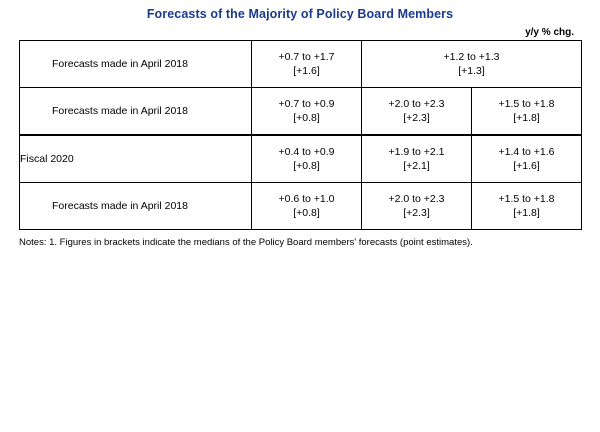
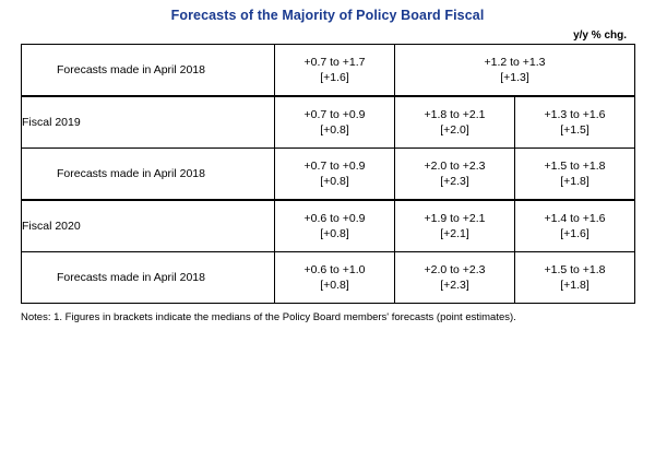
- Forecasts of the Majority of Policy Board Members
+ Forecasts of the Majority of Policy Board Fiscal
  y/y % chg.
  Forecasts made in April 2018	+0.7 to +1.7 [+1.6]	+1.2 to +1.3 [+1.3]
+ Fiscal 2019	+0.7 to +0.9 [+0.8]	+1.8 to +2.1 [+2.0]	+1.3 to +1.6 [+1.5]
  Forecasts made in April 2018	+0.7 to +0.9 [+0.8]	+2.0 to +2.3 [+2.3]	+1.5 to +1.8 [+1.8]
- Fiscal 2020	+0.4 to +0.9 [+0.8]	+1.9 to +2.1 [+2.1]	+1.4 to +1.6 [+1.6]
+ Fiscal 2020	+0.6 to +0.9 [+0.8]	+1.9 to +2.1 [+2.1]	+1.4 to +1.6 [+1.6]
  Forecasts made in April 2018	+0.6 to +1.0 [+0.8]	+2.0 to +2.3 [+2.3]	+1.5 to +1.8 [+1.8]
  Notes: 1. Figures in brackets indicate the medians of the Policy Board members' forecasts (point estimates).
